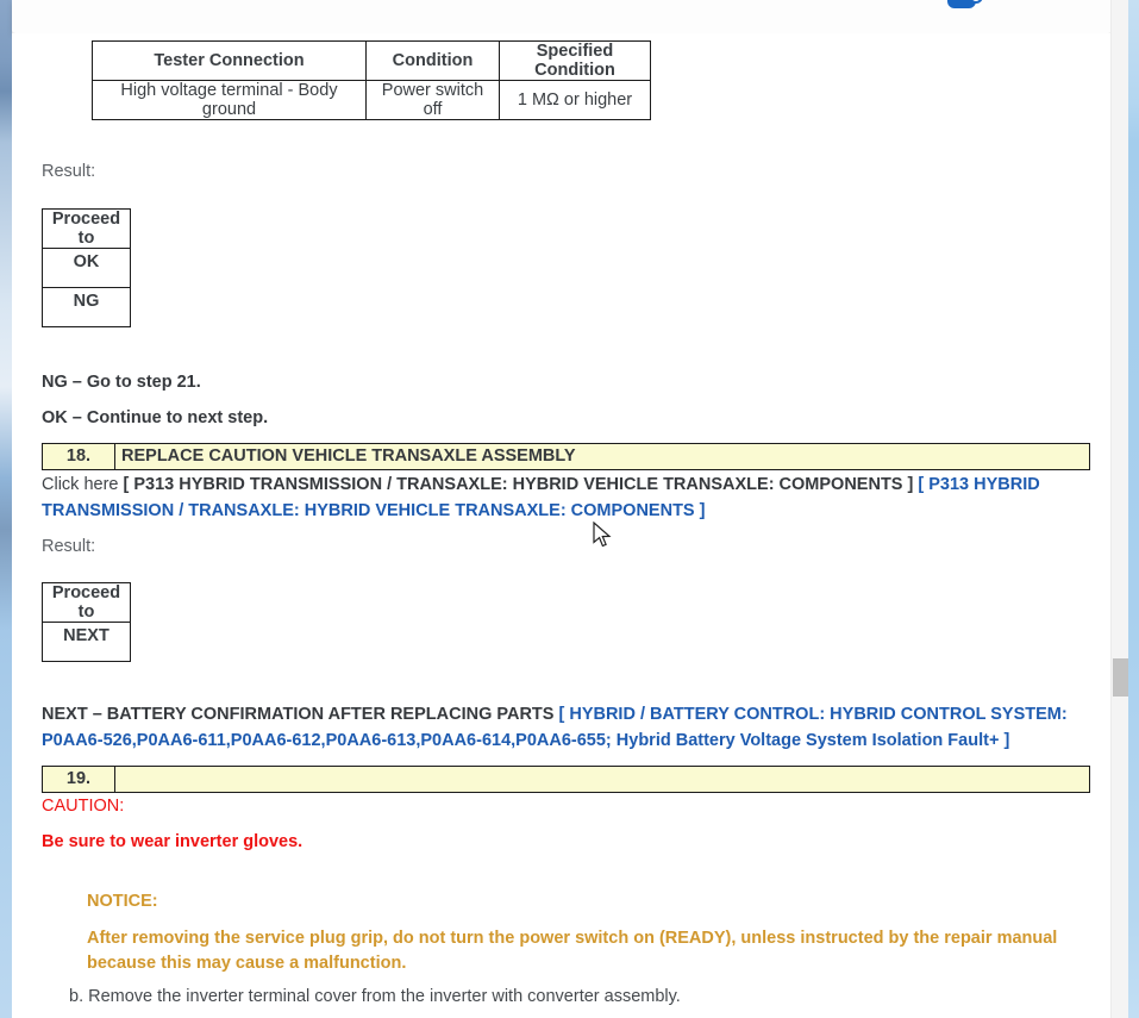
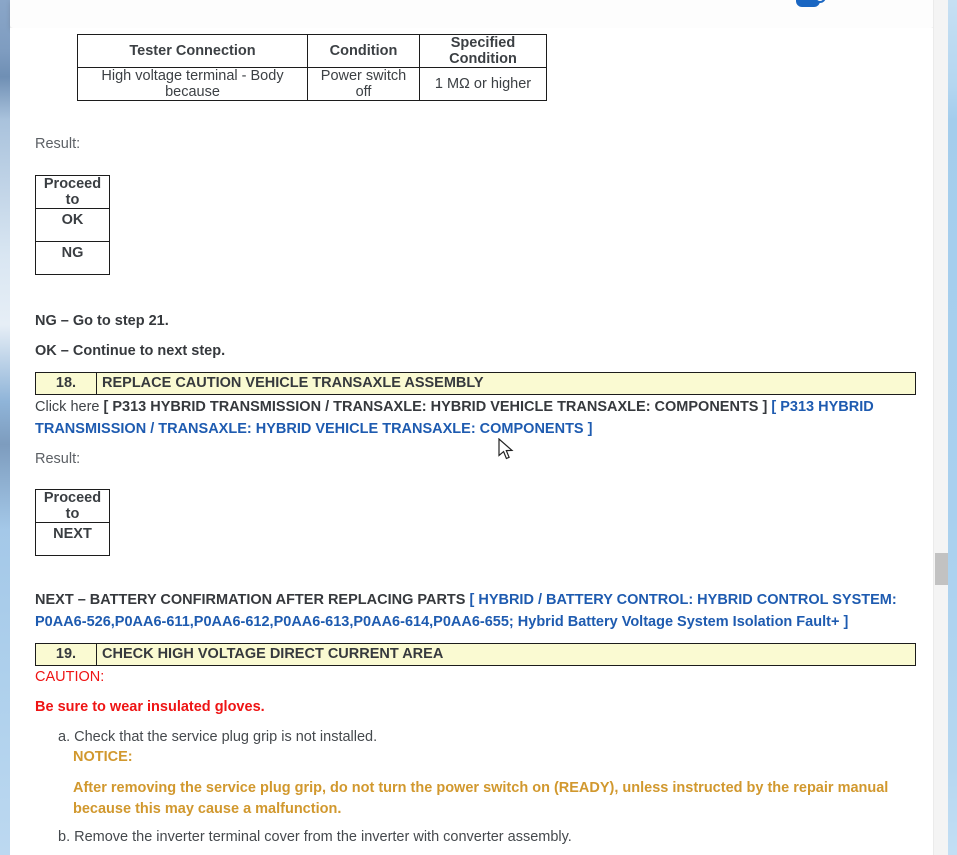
  Tester Connection	Condition	Specified Condition
- High voltage terminal - Body ground	Power switch off	1 MΩ or higher
+ High voltage terminal - Body because	Power switch off	1 MΩ or higher
  Result:
  Proceed to
  OK
  NG
  NG – Go to step 21.
  OK – Continue to next step.
  18.
  REPLACE CAUTION VEHICLE TRANSAXLE ASSEMBLY
  Click here [ P313 HYBRID TRANSMISSION / TRANSAXLE: HYBRID VEHICLE TRANSAXLE: COMPONENTS ] [ P313 HYBRID TRANSMISSION / TRANSAXLE: HYBRID VEHICLE TRANSAXLE: COMPONENTS ]
  Result:
  Proceed to
  NEXT
  NEXT – BATTERY CONFIRMATION AFTER REPLACING PARTS [ HYBRID / BATTERY CONTROL: HYBRID CONTROL SYSTEM: P0AA6-526,P0AA6-611,P0AA6-612,P0AA6-613,P0AA6-614,P0AA6-655; Hybrid Battery Voltage System Isolation Fault+ ]
  19.
+ CHECK HIGH VOLTAGE DIRECT CURRENT AREA
  CAUTION:
- Be sure to wear inverter gloves.
+ Be sure to wear insulated gloves.
+ a. Check that the service plug grip is not installed.
  NOTICE:
  After removing the service plug grip, do not turn the power switch on (READY), unless instructed by the repair manual because this may cause a malfunction.
  b. Remove the inverter terminal cover from the inverter with converter assembly.
